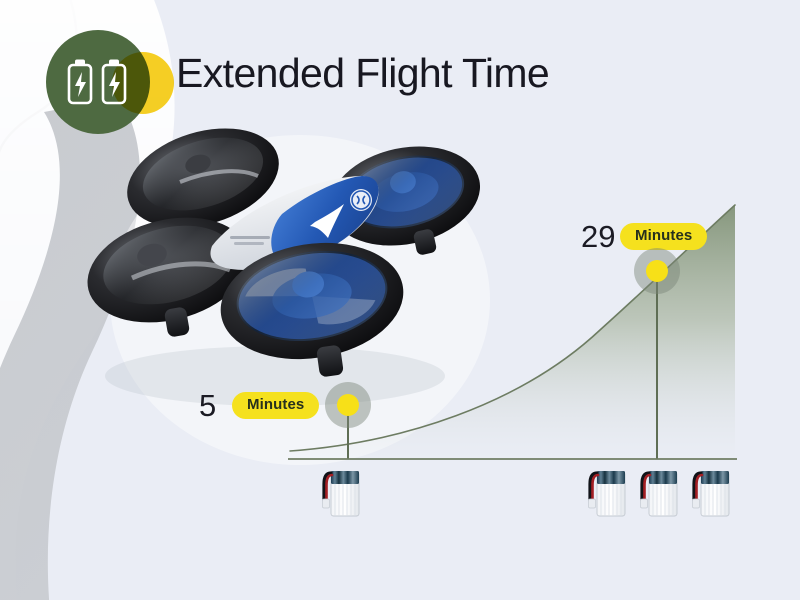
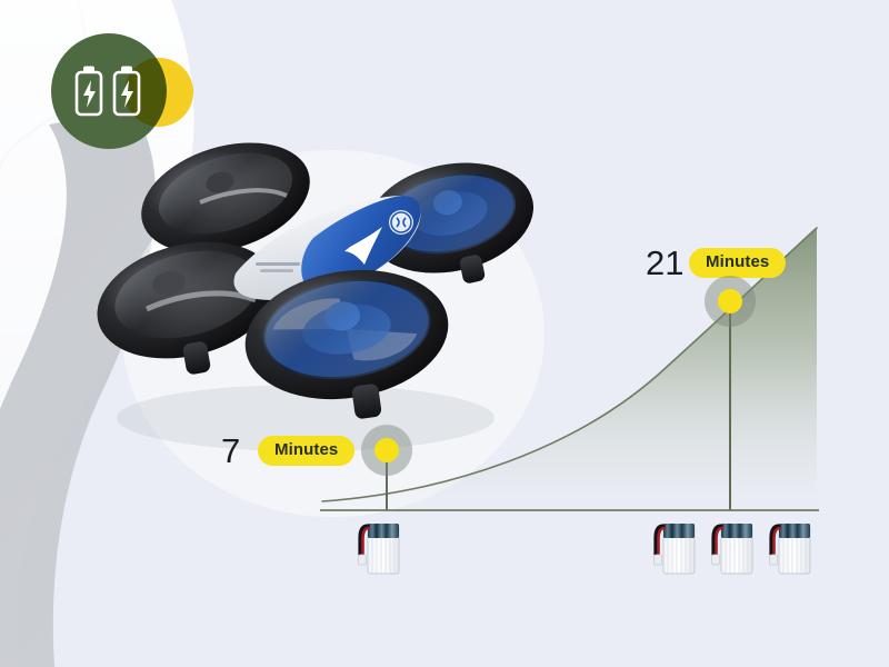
- 29
+ 21
  Minutes
- 5
+ 7
  Minutes
- Extended Flight Time
